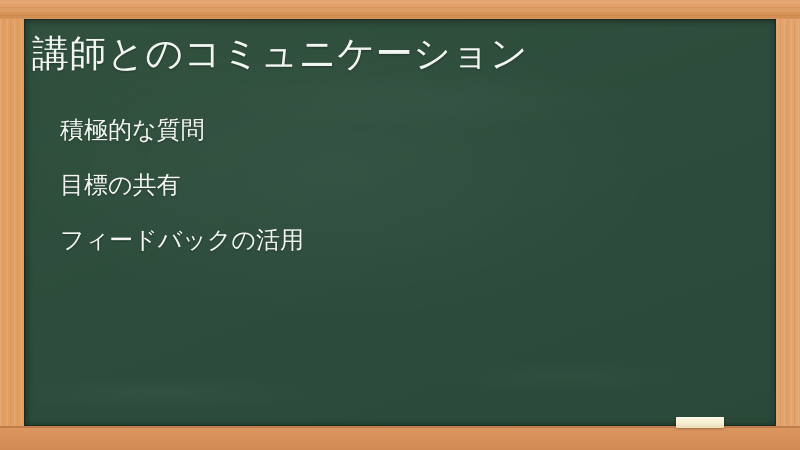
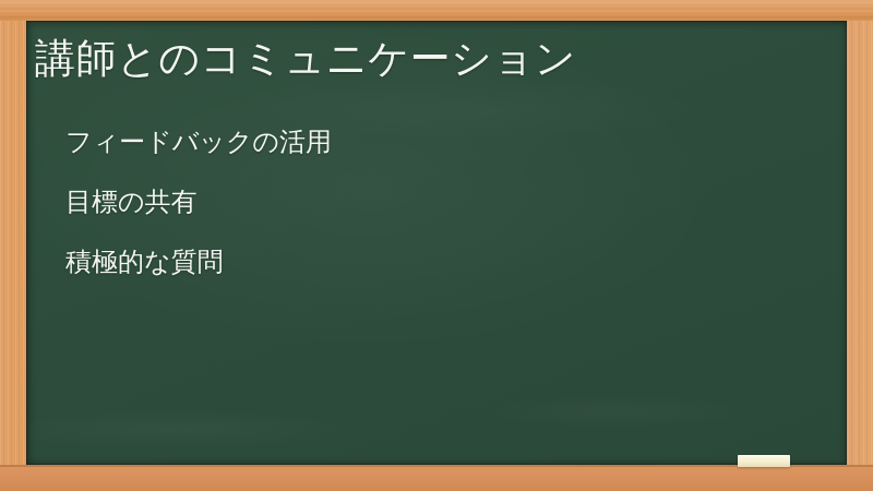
  講師とのコミュニケーション
- 積極的な質問
+ フィードバックの活用
  目標の共有
- フィードバックの活用
+ 積極的な質問
